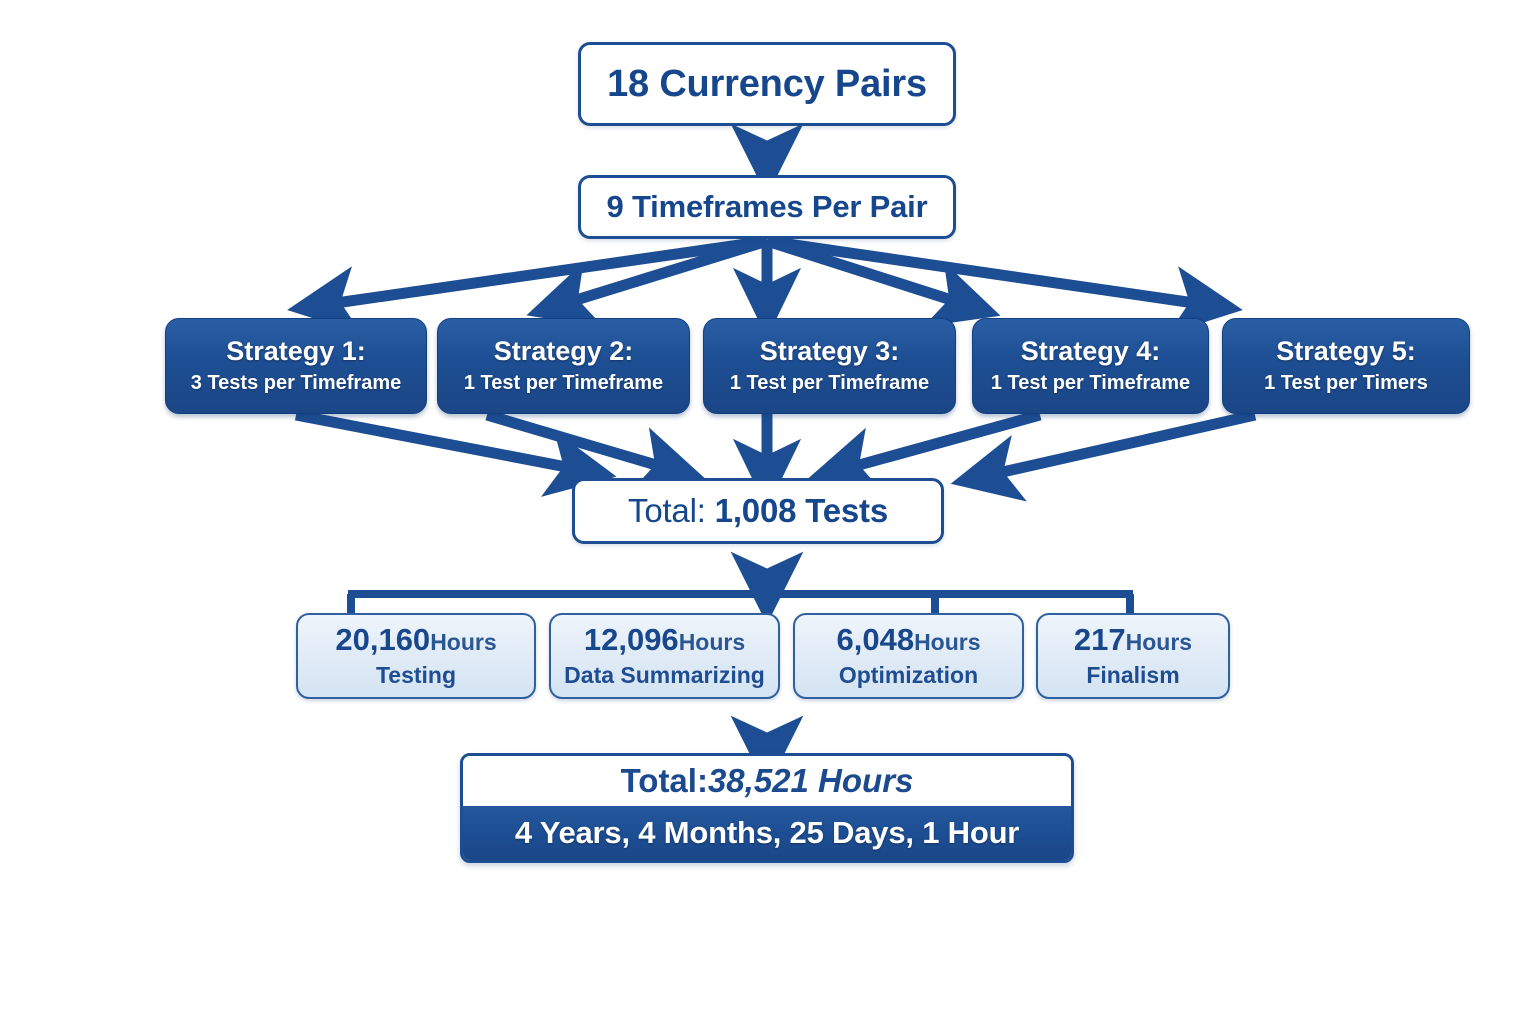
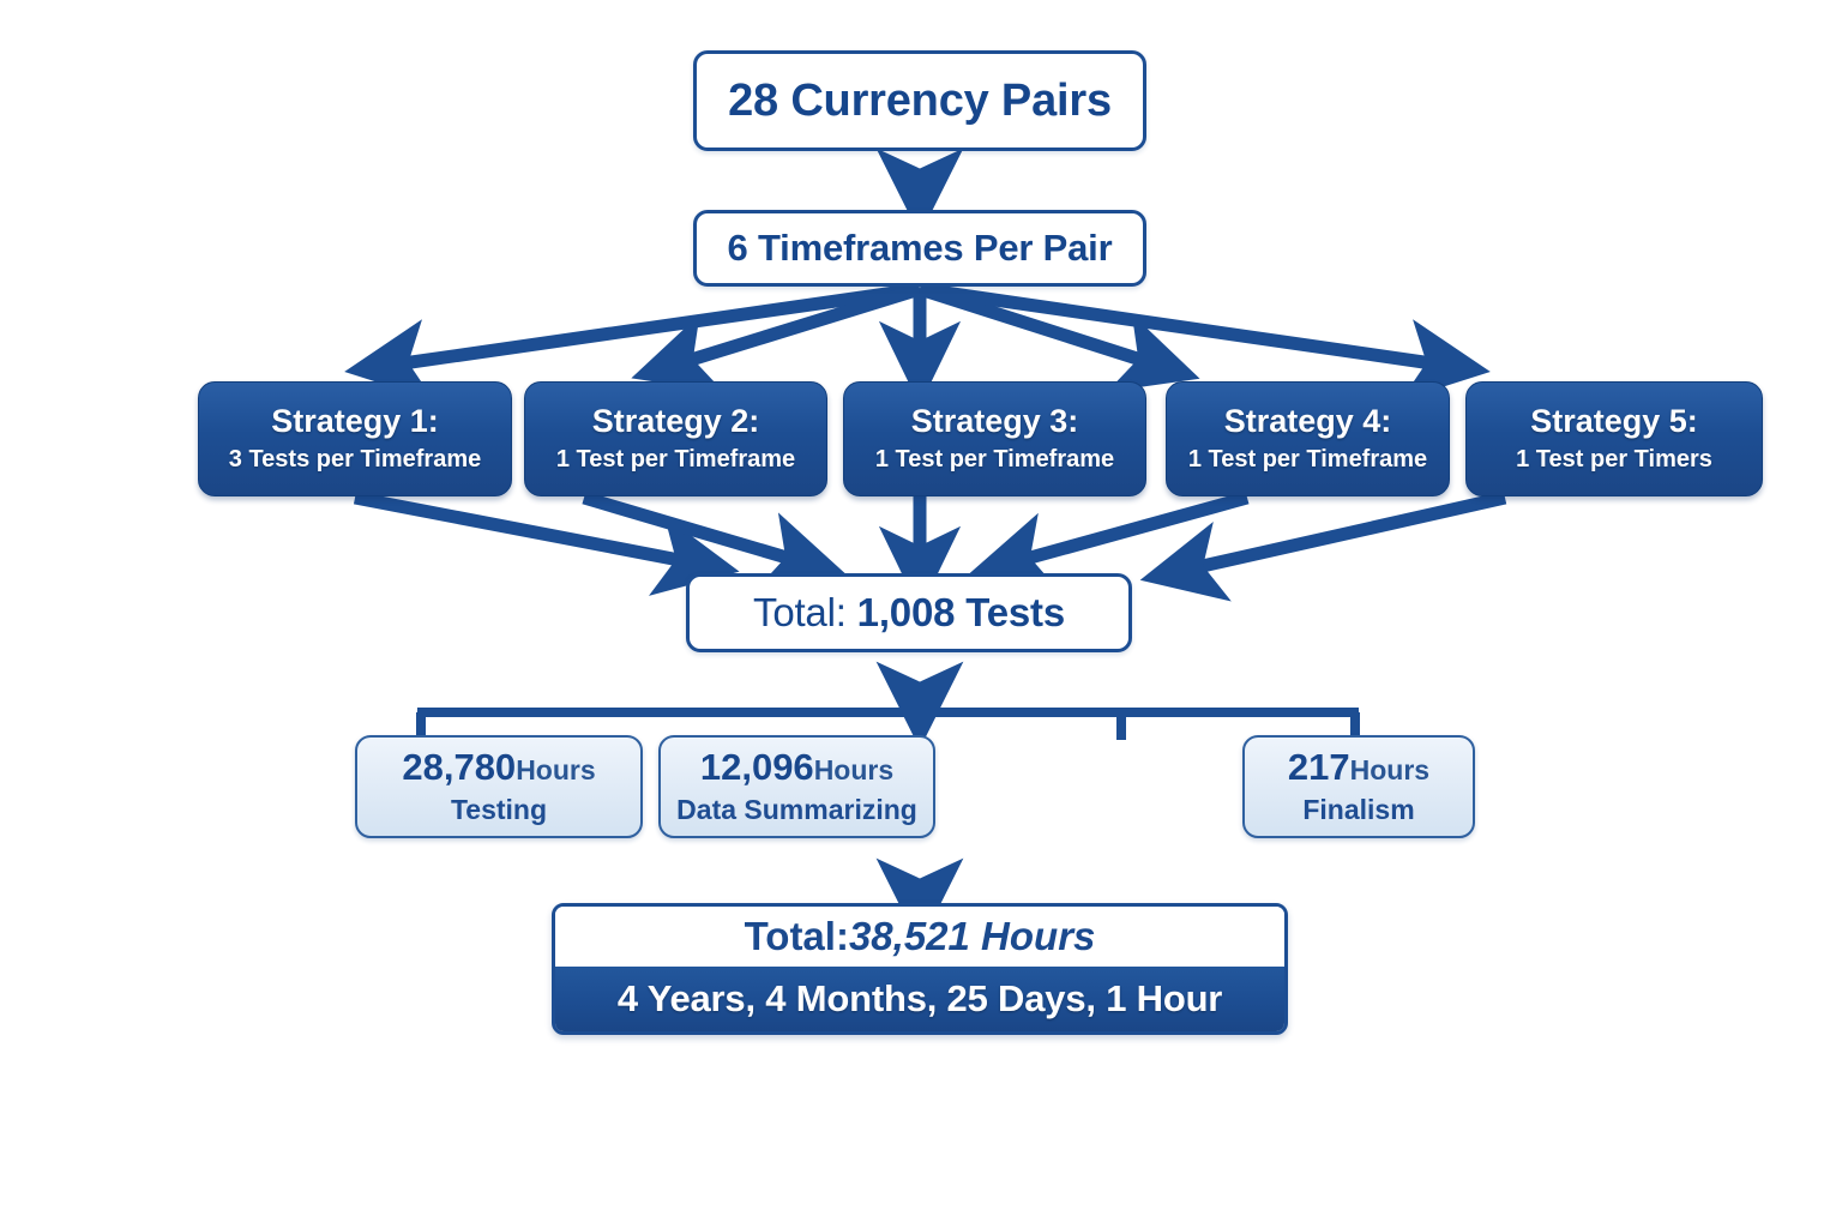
- 18 Currency Pairs
+ 28 Currency Pairs
- 9 Timeframes Per Pair
+ 6 Timeframes Per Pair
  Strategy 1:
  3 Tests per Timeframe
  Strategy 2:
  1 Test per Timeframe
  Strategy 3:
  1 Test per Timeframe
  Strategy 4:
  1 Test per Timeframe
  Strategy 5:
  1 Test per Timers
  Total: 1,008 Tests
- 20,160Hours
+ 28,780Hours
  Testing
  12,096Hours
  Data Summarizing
- 6,048Hours
- Optimization
  217Hours
  Finalism
  Total:
  38,521 Hours
  4 Years, 4 Months, 25 Days, 1 Hour
